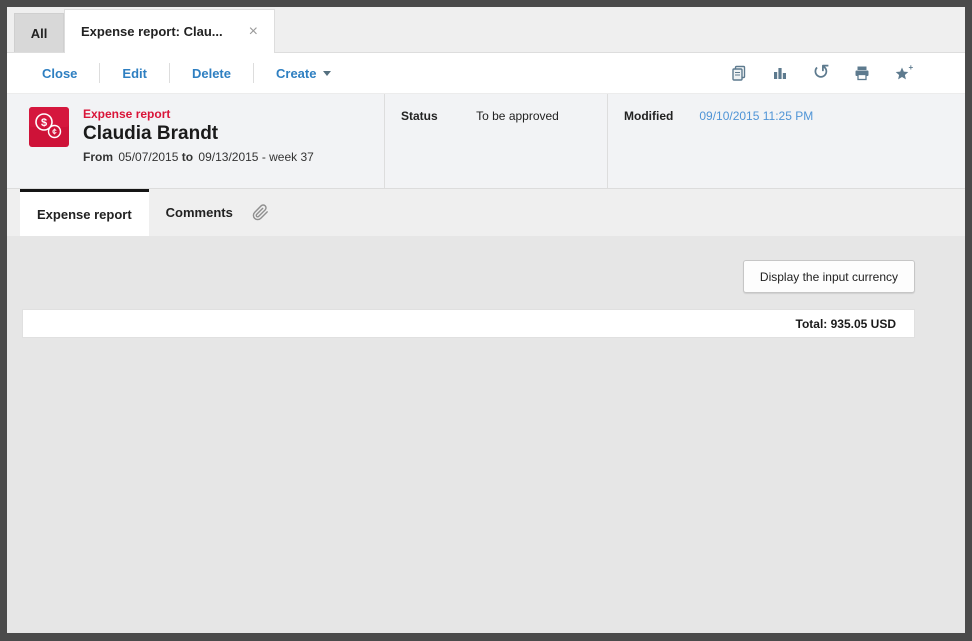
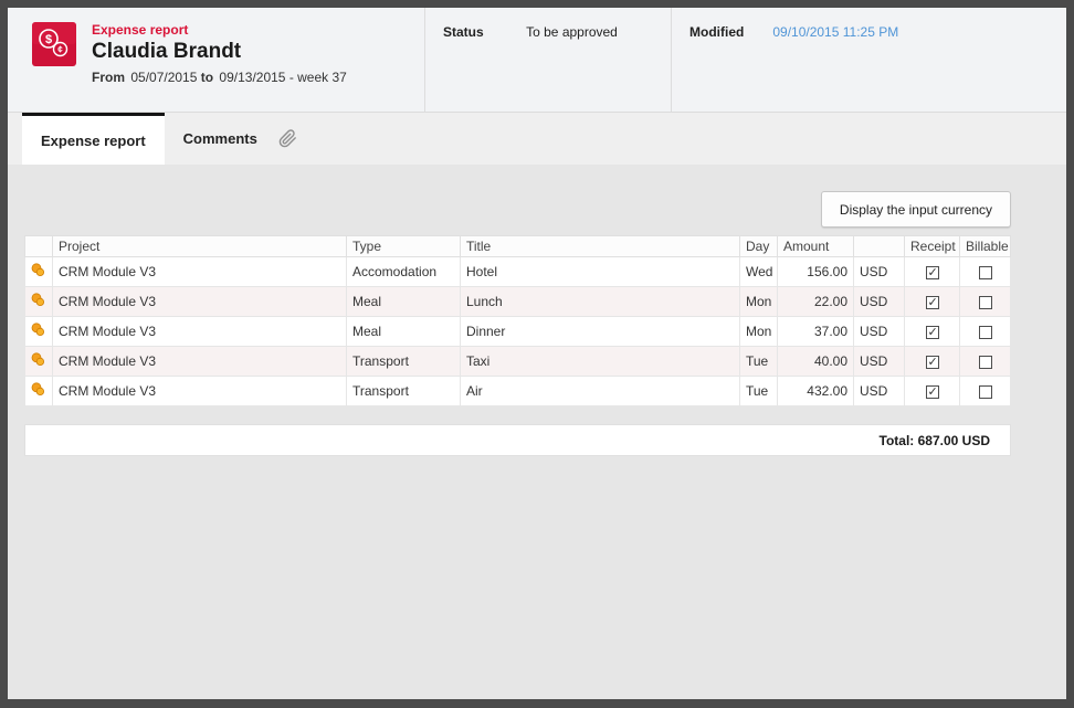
- All
- Expense report: Clau...
- ×
- Close
- Edit
- Delete
- Create
- ↺
- +
  $
  ¢
  Expense report
  Claudia Brandt
  From 05/07/2015 to 09/13/2015 - week 37
  Status To be approved
  Modified 09/10/2015 11:25 PM
  Expense report
  Comments
  Display the input currency
+ 	Project	Type	Title	Day	Amount		Receipt	Billable
+ 	CRM Module V3	Accomodation	Hotel	Wed	156.00	USD
+ 	CRM Module V3	Meal	Lunch	Mon	22.00	USD
+ 	CRM Module V3	Meal	Dinner	Mon	37.00	USD
+ 	CRM Module V3	Transport	Taxi	Tue	40.00	USD
+ 	CRM Module V3	Transport	Air	Tue	432.00	USD
- Total: 935.05 USD
+ Total: 687.00 USD
